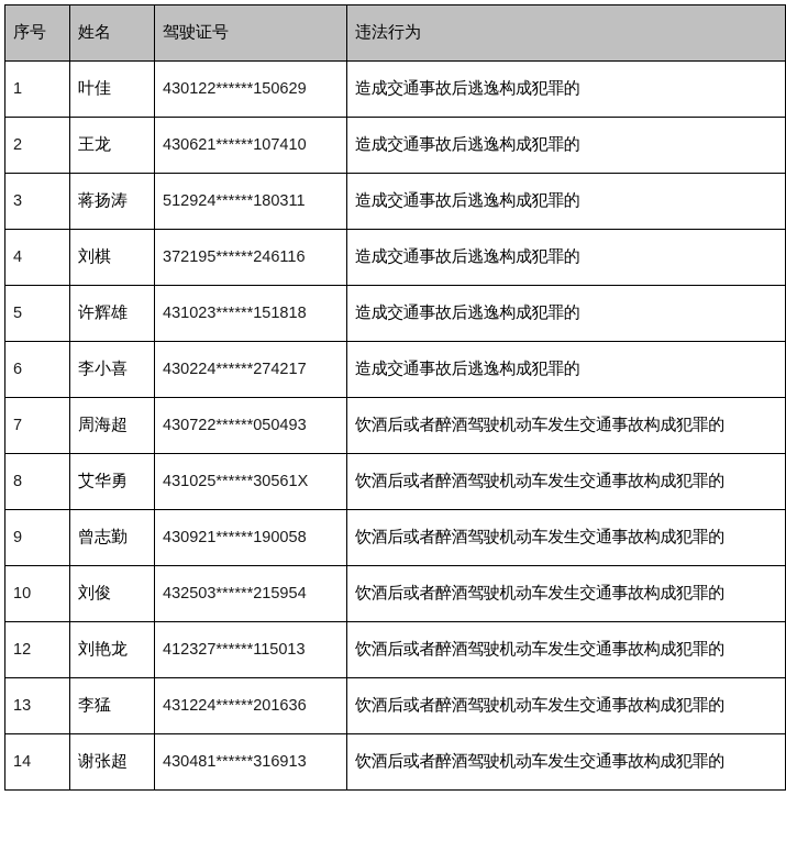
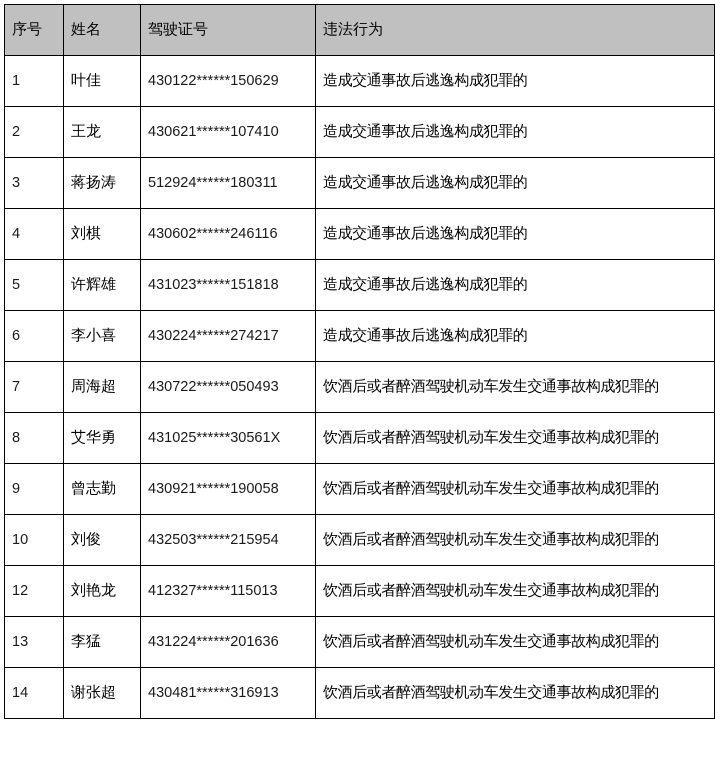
  序号	姓名	驾驶证号	违法行为
  1	叶佳	430122******150629	造成交通事故后逃逸构成犯罪的
  2	王龙	430621******107410	造成交通事故后逃逸构成犯罪的
  3	蒋扬涛	512924******180311	造成交通事故后逃逸构成犯罪的
- 4	刘棋	372195******246116	造成交通事故后逃逸构成犯罪的
+ 4	刘棋	430602******246116	造成交通事故后逃逸构成犯罪的
  5	许辉雄	431023******151818	造成交通事故后逃逸构成犯罪的
  6	李小喜	430224******274217	造成交通事故后逃逸构成犯罪的
  7	周海超	430722******050493	饮酒后或者醉酒驾驶机动车发生交通事故构成犯罪的
  8	艾华勇	431025******30561X	饮酒后或者醉酒驾驶机动车发生交通事故构成犯罪的
  9	曾志勤	430921******190058	饮酒后或者醉酒驾驶机动车发生交通事故构成犯罪的
  10	刘俊	432503******215954	饮酒后或者醉酒驾驶机动车发生交通事故构成犯罪的
  12	刘艳龙	412327******115013	饮酒后或者醉酒驾驶机动车发生交通事故构成犯罪的
  13	李猛	431224******201636	饮酒后或者醉酒驾驶机动车发生交通事故构成犯罪的
  14	谢张超	430481******316913	饮酒后或者醉酒驾驶机动车发生交通事故构成犯罪的
